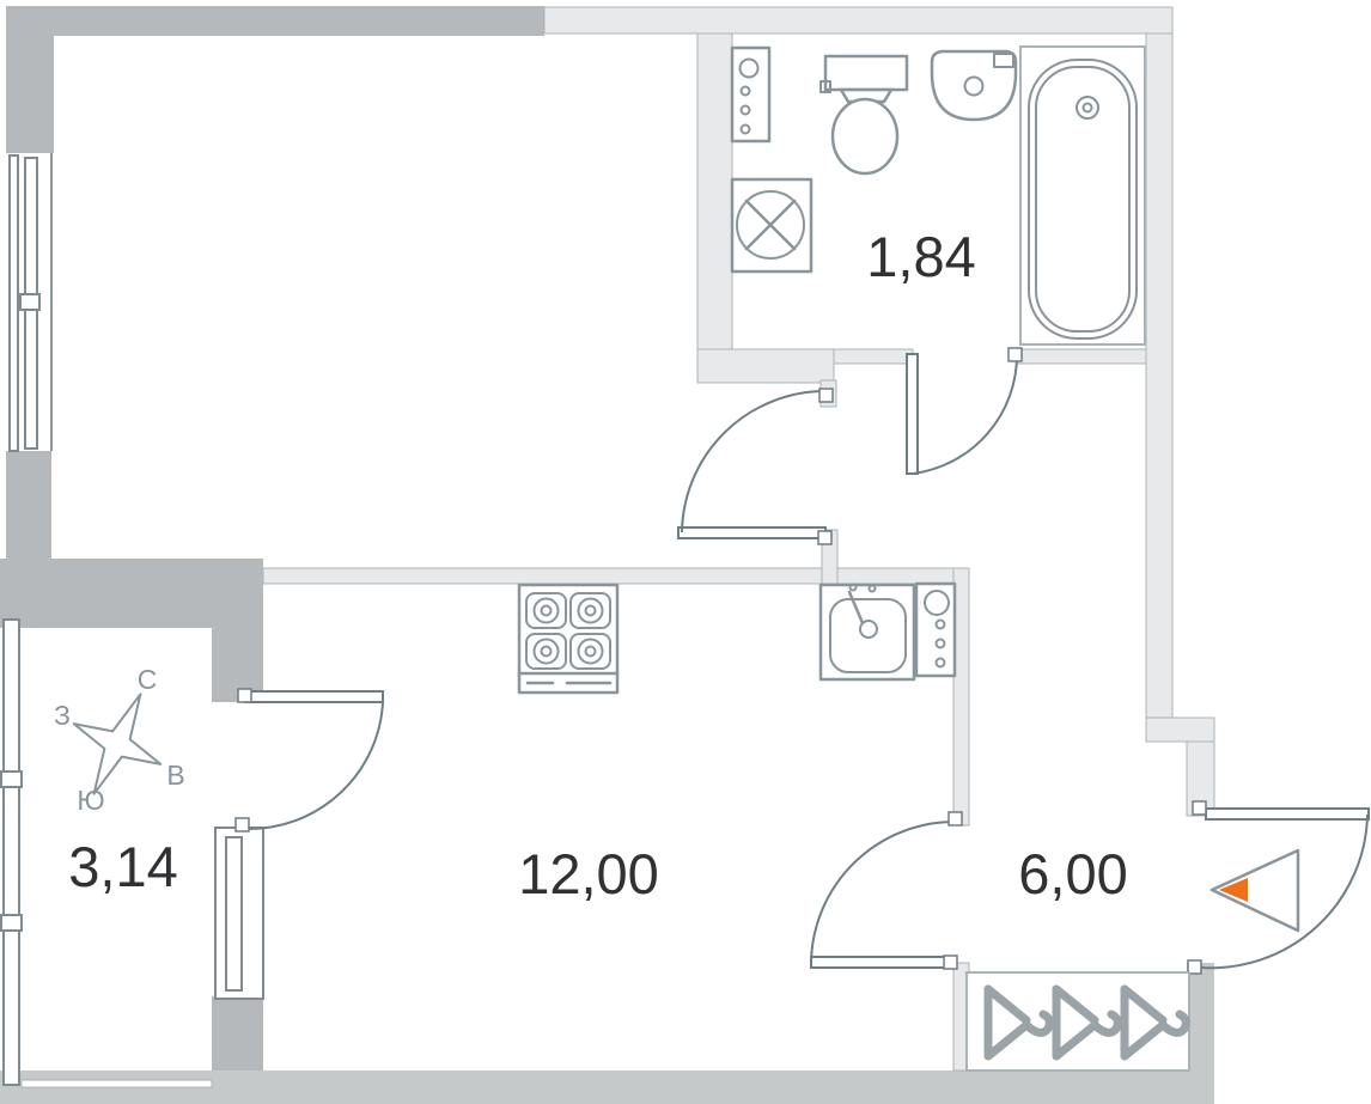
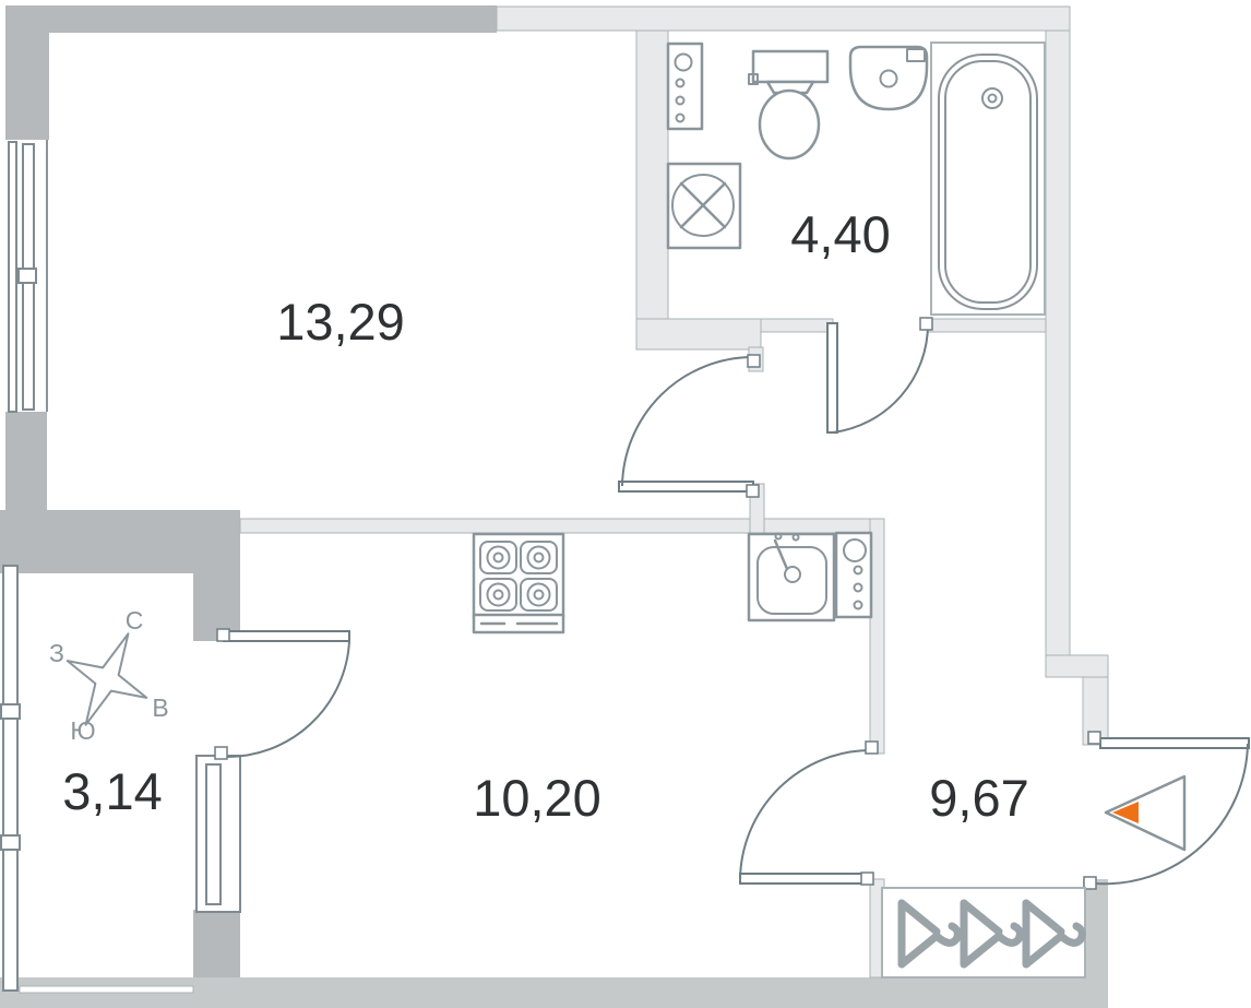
  С
  З
  В
  Ю
+ 13,29
- 1,84
+ 4,40
- 12,00
+ 10,20
- 6,00
+ 9,67
  3,14
